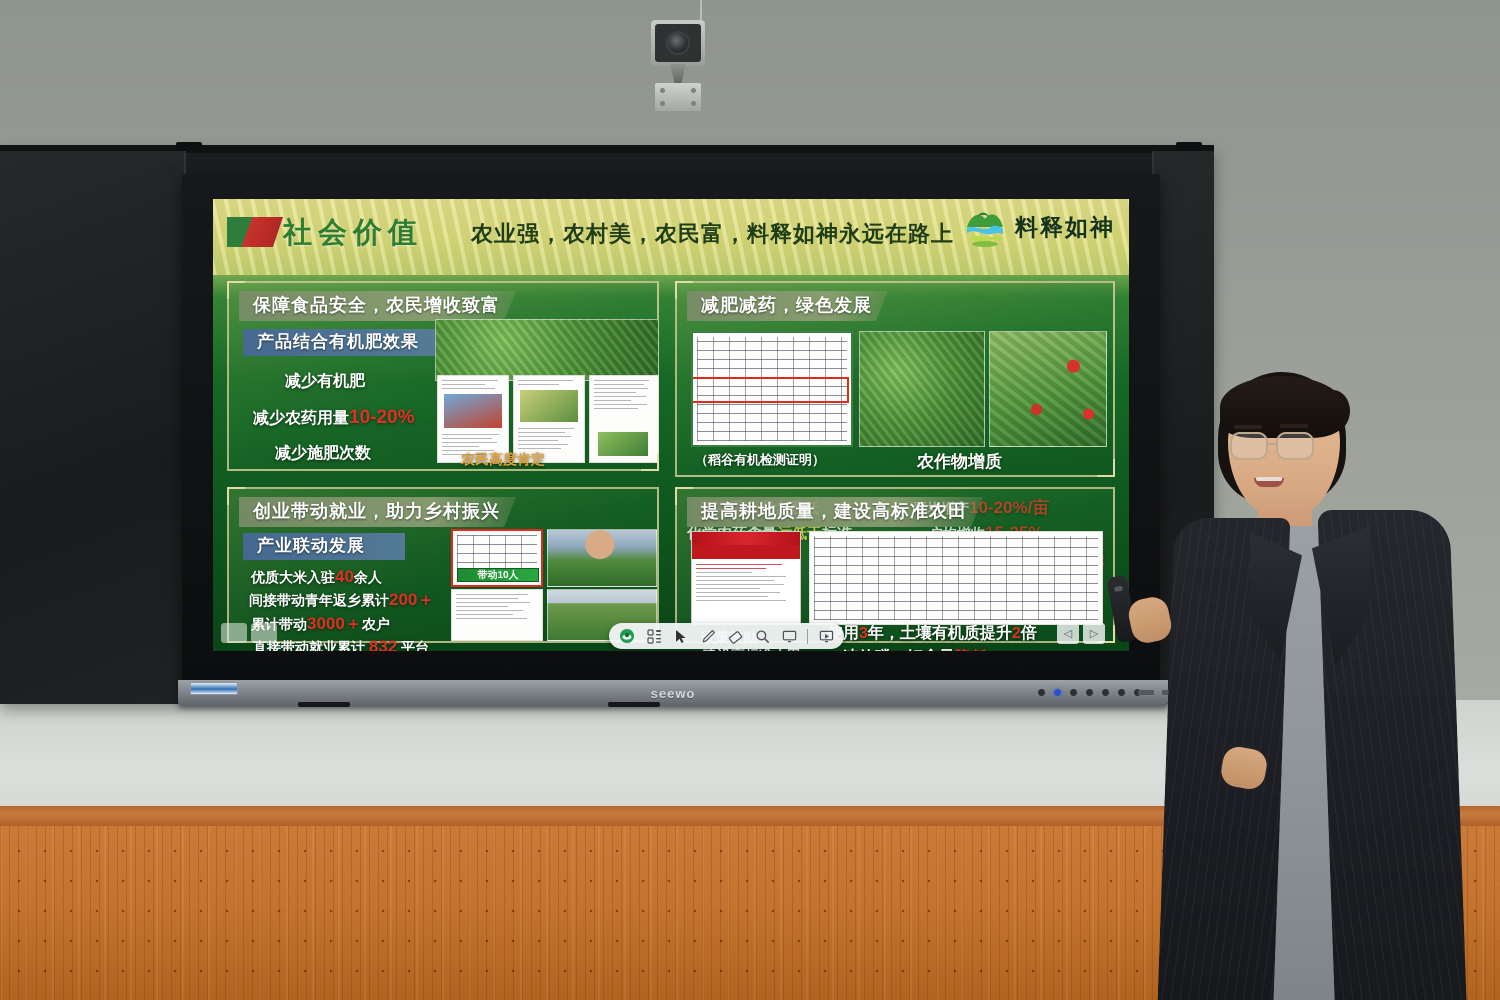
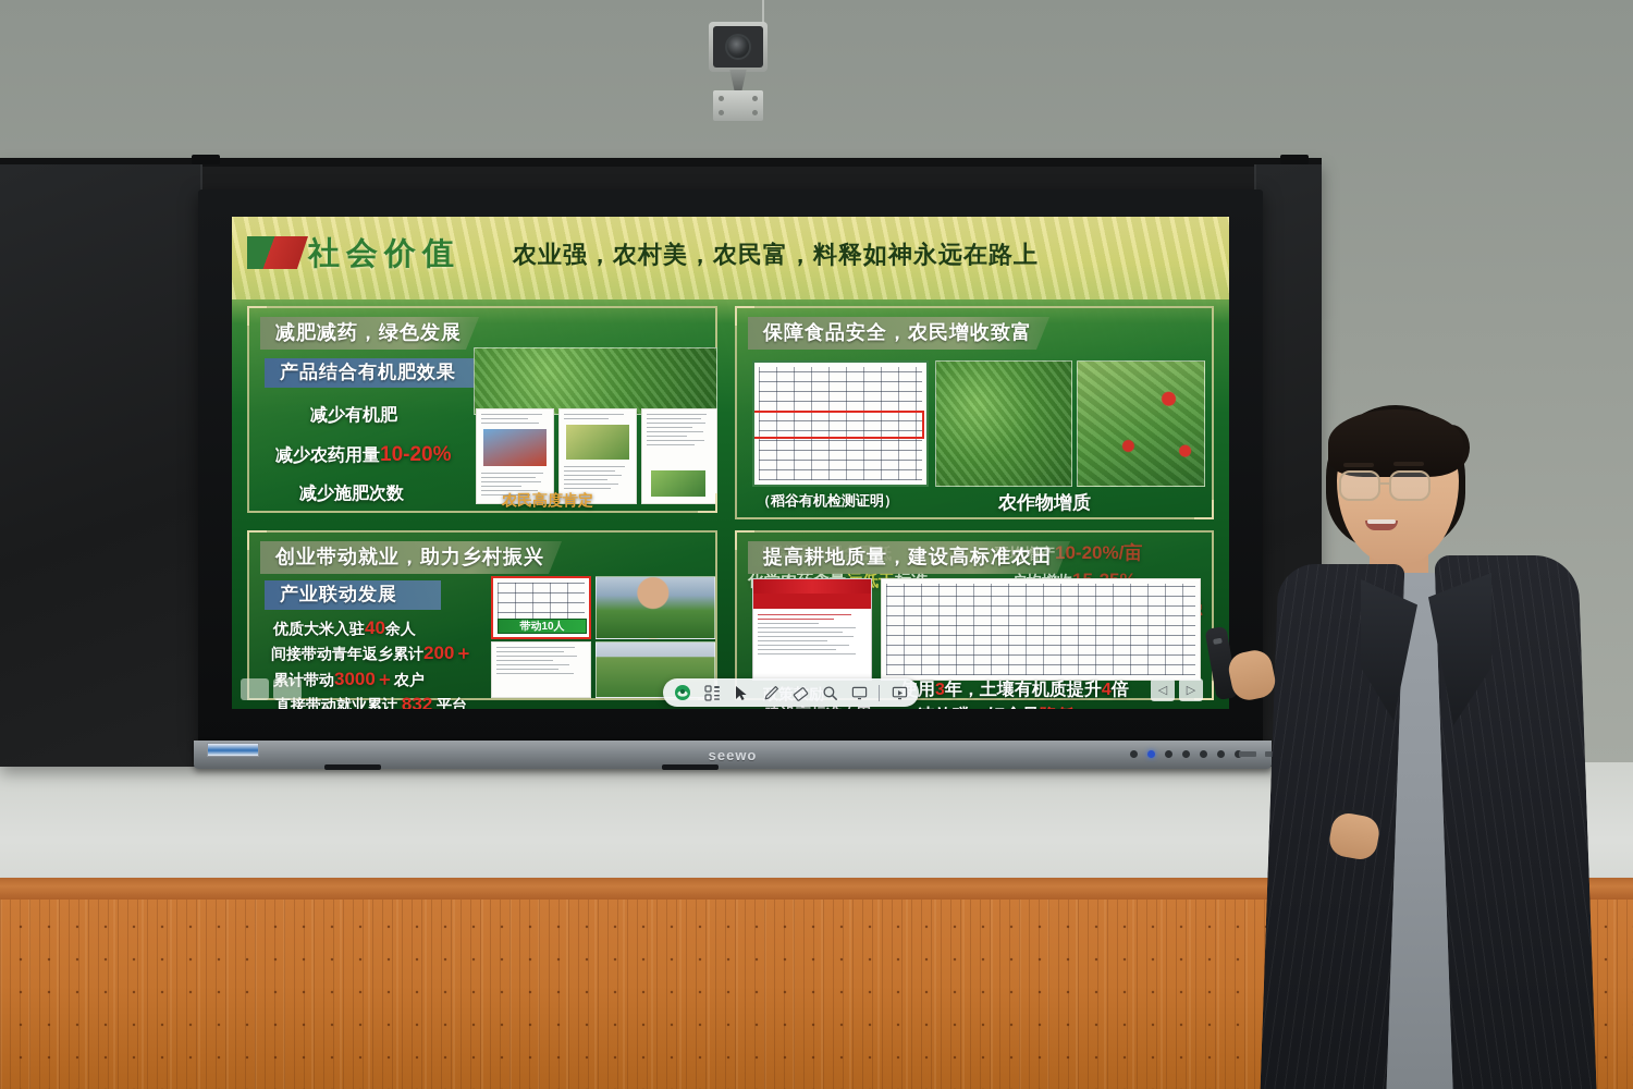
  社会价值
  农业强，农村美，农民富，料释如神永远在路上
- 料释如神
- 保障食品安全，农民增收致富
+ 减肥减药，绿色发展
  产品结合有机肥效果
  减少有机肥
  减少农药用量10-20%
  减少施肥次数
  农民高度肯定
- 减肥减药，绿色发展
+ 保障食品安全，农民增收致富
  （稻谷有机检测证明）
  农作物增质
  创业带动就业，助力乡村振兴
  产业联动发展
  优质大米入驻40余人
  间接带动青年返乡累计200＋
  累计带动3000＋农户
  直接带动就业累计 832 平台
  带动10人
  提高耕地质量，建设高标准农田
- 用3年，土壤有机质提升2倍
+ 用3年，土壤有机质提升4倍
  ◁
  ▷
  seewo
